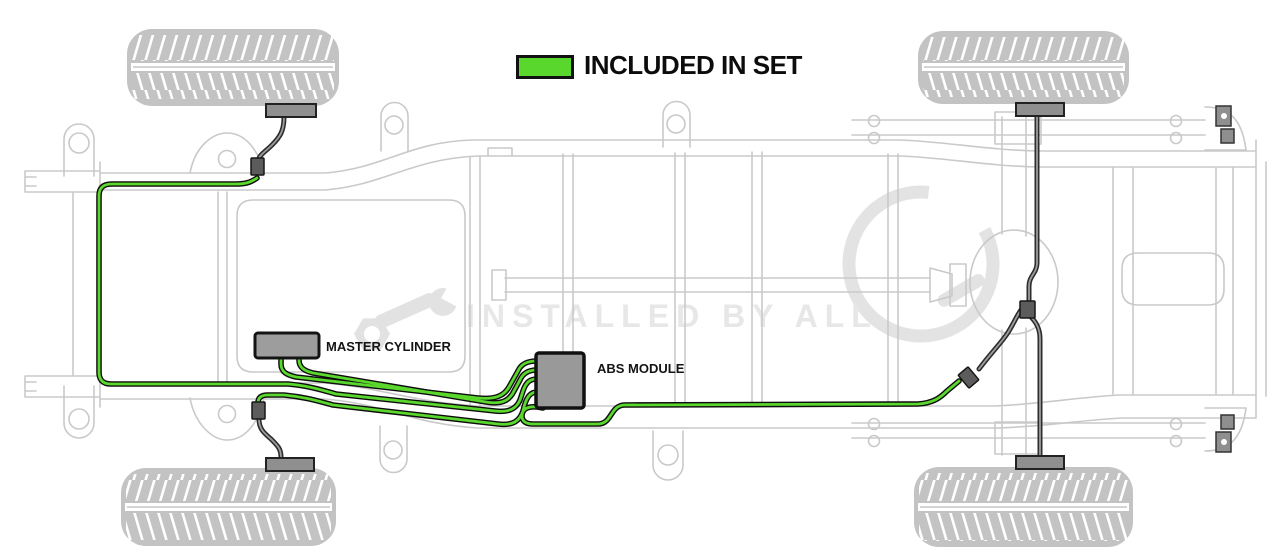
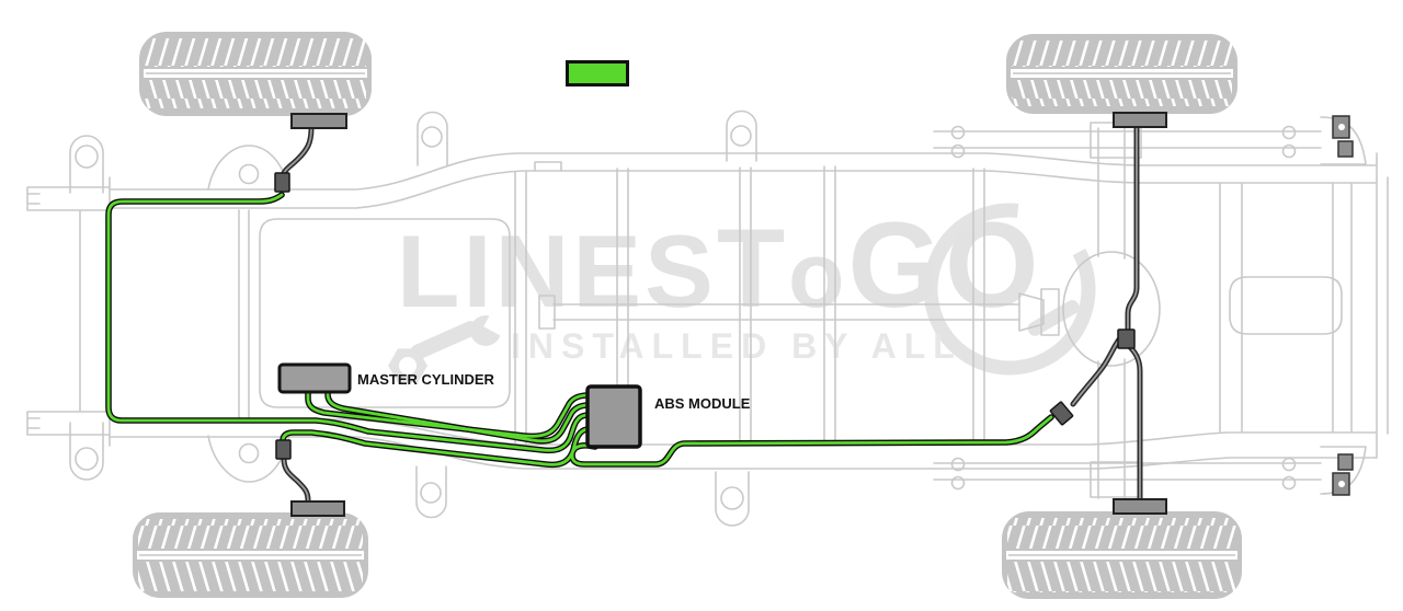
+ LINESToGO
  INSTALLED BY ALL
- INCLUDED IN SET
  MASTER CYLINDER
  ABS MODULE
